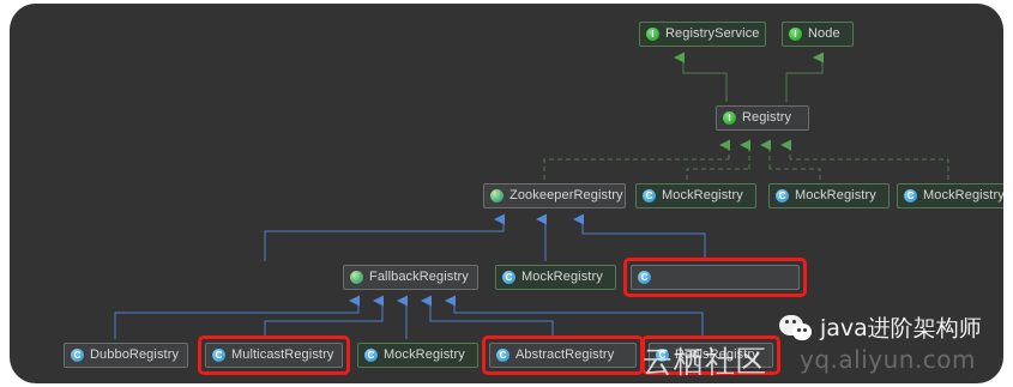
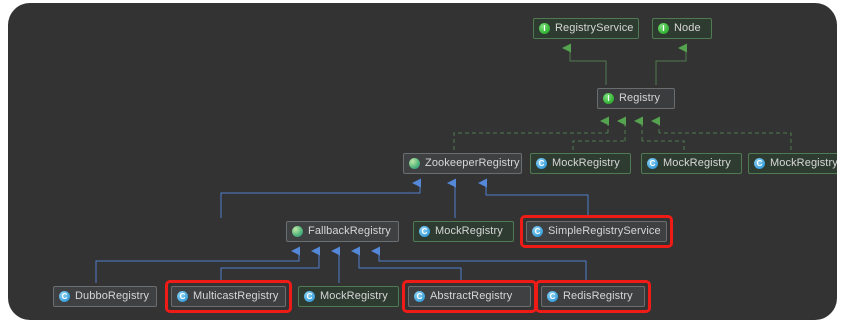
  I
  RegistryService
  I
  Node
  I
  Registry
  ZookeeperRegistry
  C
  MockRegistry
  C
  MockRegistry
  C
  MockRegistry
  FallbackRegistry
  C
  MockRegistry
  C
+ SimpleRegistryService
  C
  DubboRegistry
  C
  MulticastRegistry
  C
  MockRegistry
  C
  AbstractRegistry
  C
  RedisRegistry
- 云栖社区
- java进阶架构师
- yq.aliyun.com
